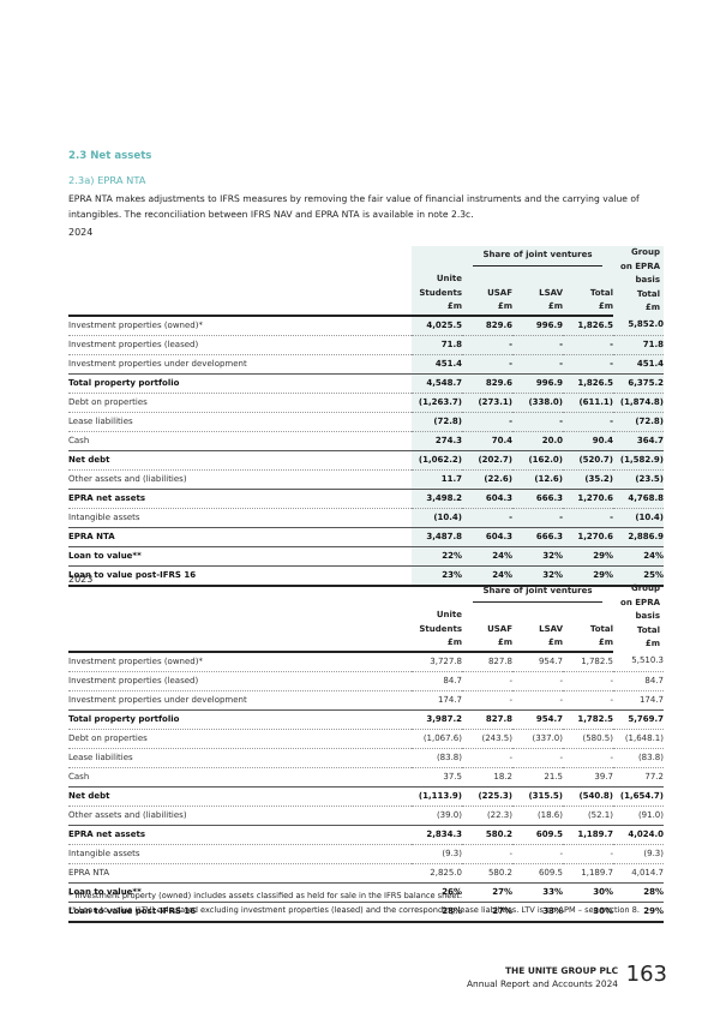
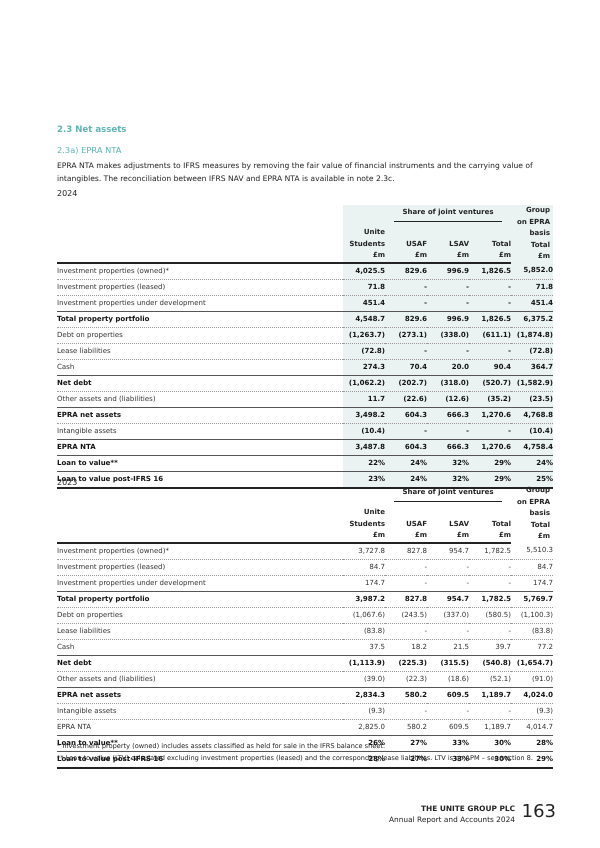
  2.3 Net assets
  2.3a) EPRA NTA
  EPRA NTA makes adjustments to IFRS measures by removing the fair value of financial instruments and the carrying value of intangibles. The reconciliation between IFRS NAV and EPRA NTA is available in note 2.3c.
  2024
  		Share of joint ventures	Groupon EPRAbasisTotal£m
  	UniteStudents£m	USAF£m	LSAV£m	Total£m
  Investment properties (owned)*	4,025.5	829.6	996.9	1,826.5	5,852.0
  Investment properties (leased)	71.8	-	-	-	71.8
  Investment properties under development	451.4	-	-	-	451.4
  Total property portfolio	4,548.7	829.6	996.9	1,826.5	6,375.2
  Debt on properties	(1,263.7)	(273.1)	(338.0)	(611.1)	(1,874.8)
  Lease liabilities	(72.8)	-	-	-	(72.8)
  Cash	274.3	70.4	20.0	90.4	364.7
- Net debt	(1,062.2)	(202.7)	(162.0)	(520.7)	(1,582.9)
+ Net debt	(1,062.2)	(202.7)	(318.0)	(520.7)	(1,582.9)
  Other assets and (liabilities)	11.7	(22.6)	(12.6)	(35.2)	(23.5)
  EPRA net assets	3,498.2	604.3	666.3	1,270.6	4,768.8
  Intangible assets	(10.4)	-	-	-	(10.4)
- EPRA NTA	3,487.8	604.3	666.3	1,270.6	2,886.9
+ EPRA NTA	3,487.8	604.3	666.3	1,270.6	4,758.4
  Loan to value**	22%	24%	32%	29%	24%
  Loan to value post-IFRS 16	23%	24%	32%	29%	25%
  2023
  		Share of joint ventures	Groupon EPRAbasisTotal£m
  	UniteStudents£m	USAF£m	LSAV£m	Total£m
  Investment properties (owned)*	3,727.8	827.8	954.7	1,782.5	5,510.3
  Investment properties (leased)	84.7	-	-	-	84.7
  Investment properties under development	174.7	-	-	-	174.7
  Total property portfolio	3,987.2	827.8	954.7	1,782.5	5,769.7
- Debt on properties	(1,067.6)	(243.5)	(337.0)	(580.5)	(1,648.1)
+ Debt on properties	(1,067.6)	(243.5)	(337.0)	(580.5)	(1,100.3)
  Lease liabilities	(83.8)	-	-	-	(83.8)
  Cash	37.5	18.2	21.5	39.7	77.2
  Net debt	(1,113.9)	(225.3)	(315.5)	(540.8)	(1,654.7)
  Other assets and (liabilities)	(39.0)	(22.3)	(18.6)	(52.1)	(91.0)
  EPRA net assets	2,834.3	580.2	609.5	1,189.7	4,024.0
  Intangible assets	(9.3)	-	-	-	(9.3)
  EPRA NTA	2,825.0	580.2	609.5	1,189.7	4,014.7
  Loan to value**	26%	27%	33%	30%	28%
  Loan to value post-IFRS 16	28%	27%	33%	30%	29%
  * Investment property (owned) includes assets classified as held for sale in the IFRS balance sheet.
  ** Loan to value (LTV) calculated excluding investment properties (leased) and the corresponding lease liabilities. LTV is an APM – see section 8.
  THE UNITE GROUP PLC
  Annual Report and Accounts 2024
  163
